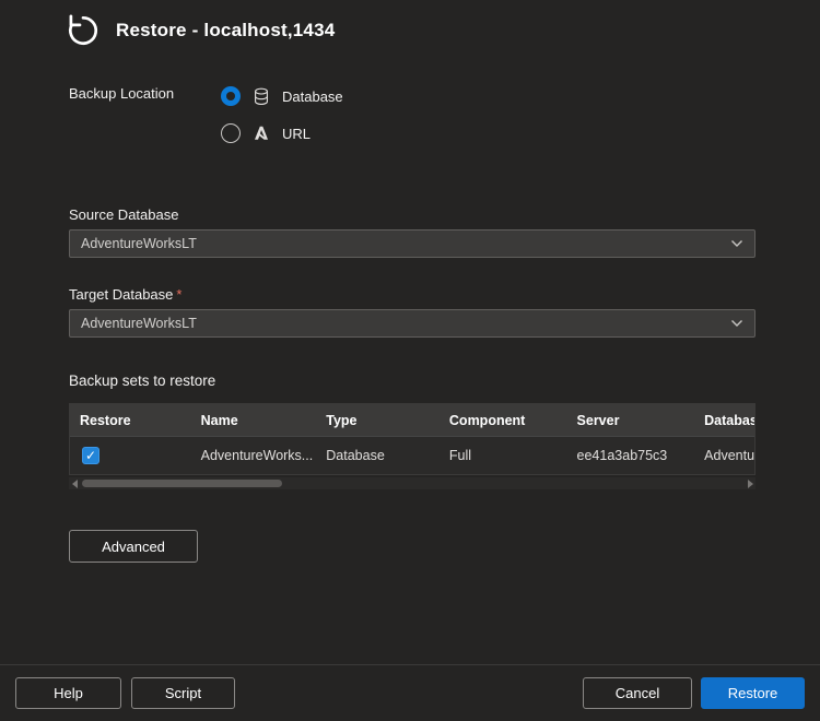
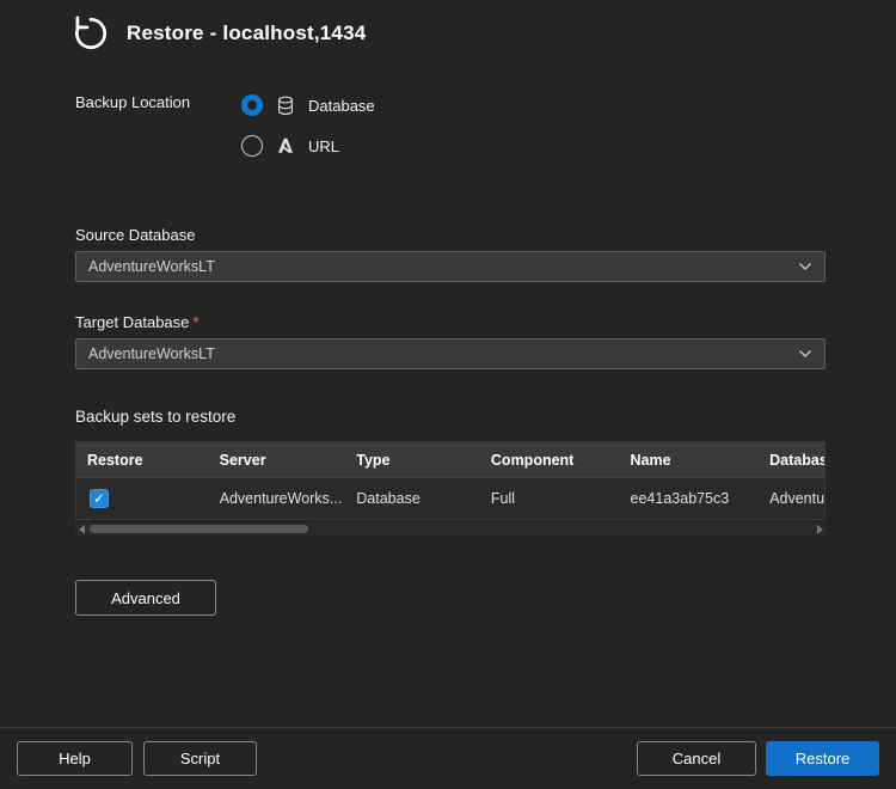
  Restore - localhost,1434
  Backup Location
  Database
  URL
  Source Database
  AdventureWorksLT
  Target Database *
  AdventureWorksLT
  Backup sets to restore
  Restore
- Name
+ Server
  Type
  Component
- Server
+ Name
  Databas
  ✓
  AdventureWorks...
  Database
  Full
  ee41a3ab75c3
  Adventu
  Advanced
  Help
  Script
  Cancel
  Restore
